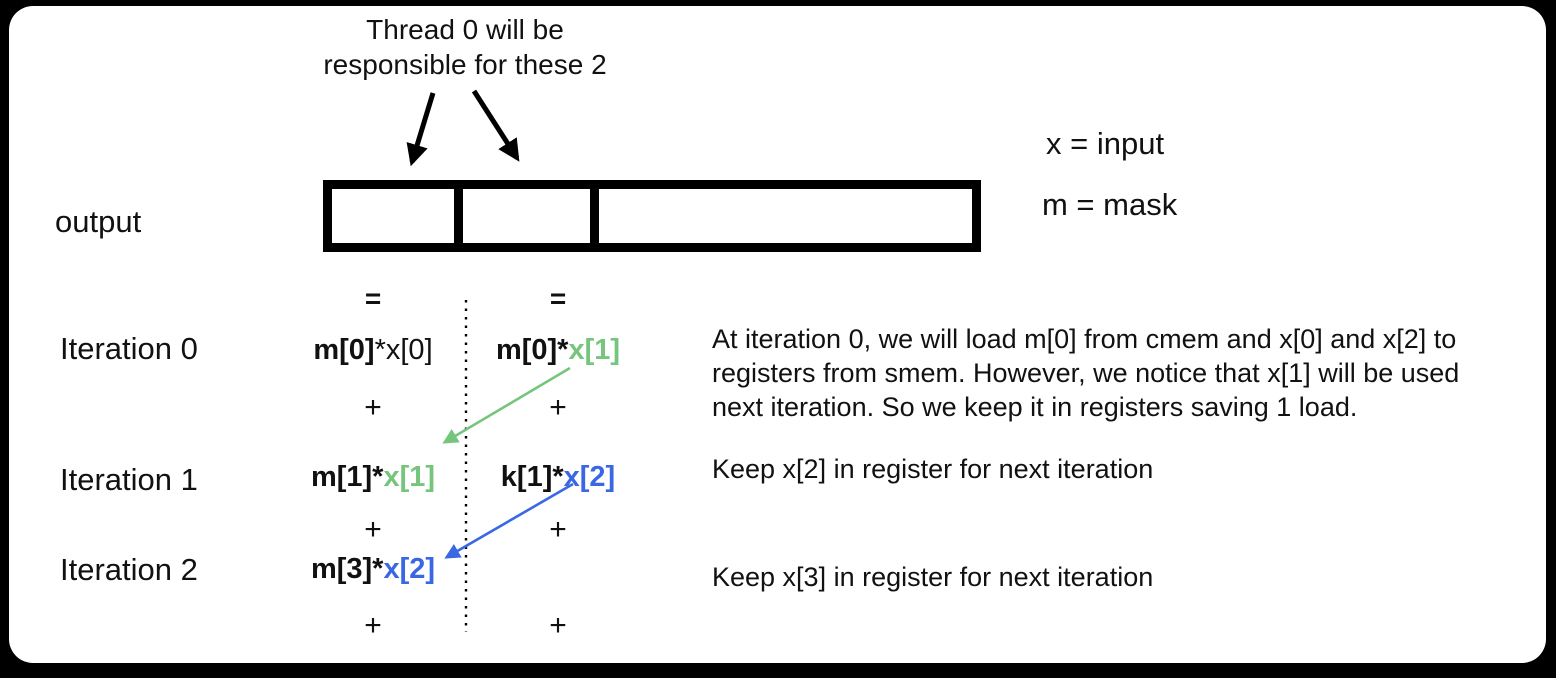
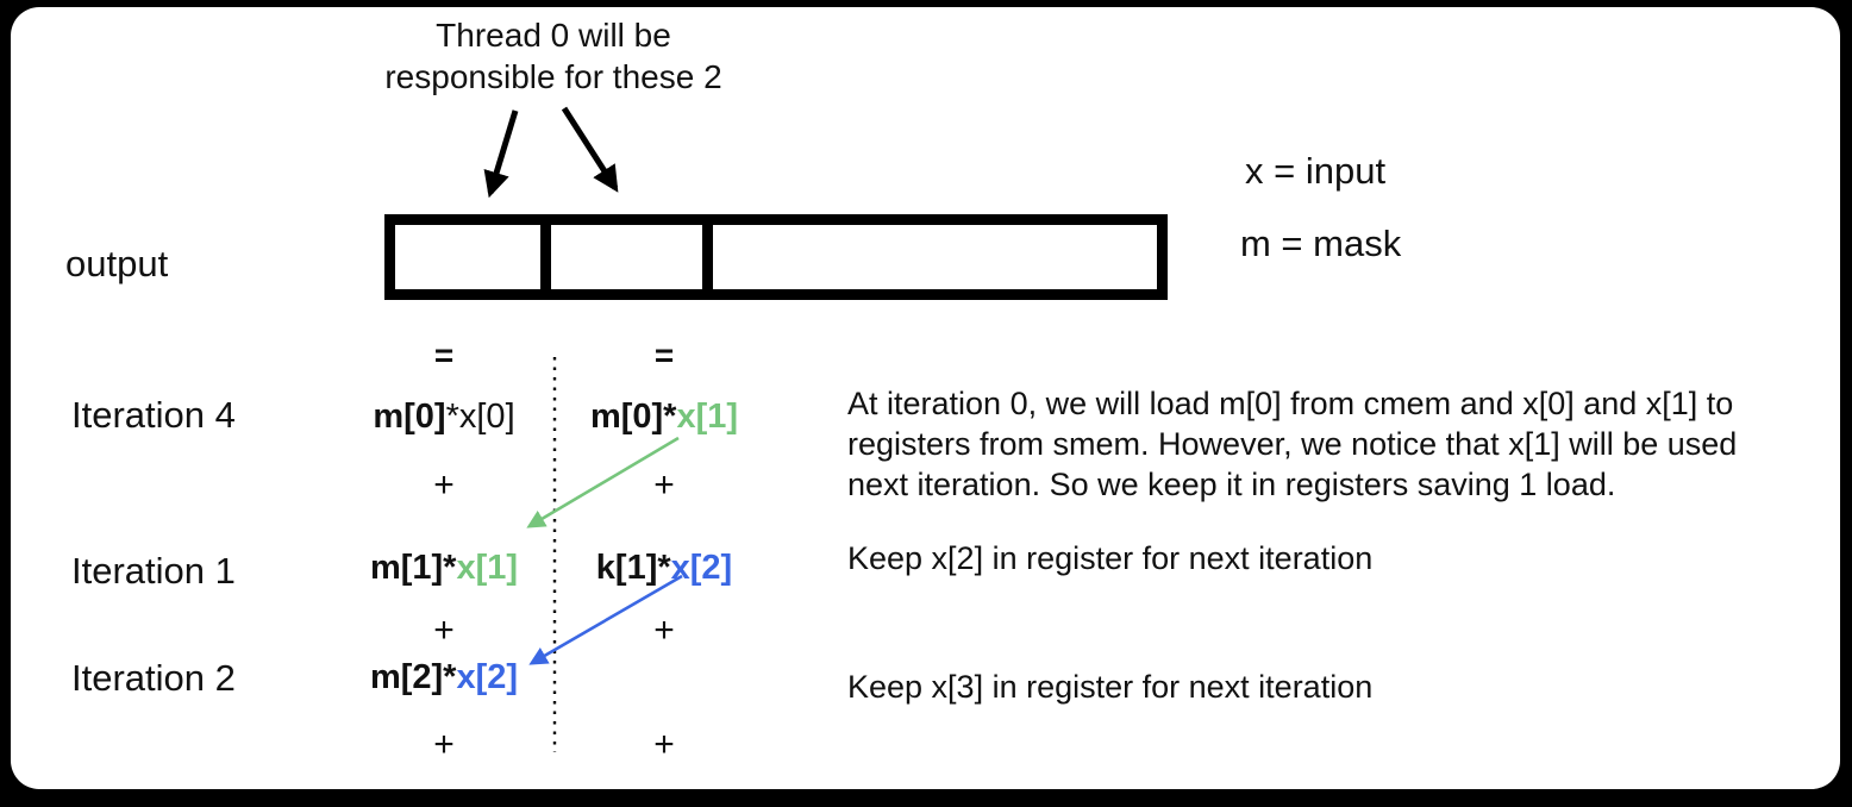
  Thread 0 will be
  responsible for these 2
  output
  x = input
  m = mask
  =
  =
- Iteration 0
+ Iteration 4
  m[0]*x[0]
  m[0]*x[1]
  +
  +
- At iteration 0, we will load m[0] from cmem and x[0] and x[2] to registers from smem. However, we notice that x[1] will be used next iteration. So we keep it in registers saving 1 load.
+ At iteration 0, we will load m[0] from cmem and x[0] and x[1] to registers from smem. However, we notice that x[1] will be used next iteration. So we keep it in registers saving 1 load.
  Iteration 1
  m[1]*x[1]
  k[1]*x[2]
  +
  +
  Keep x[2] in register for next iteration
  Iteration 2
- m[3]*x[2]
+ m[2]*x[2]
  +
  +
  Keep x[3] in register for next iteration
